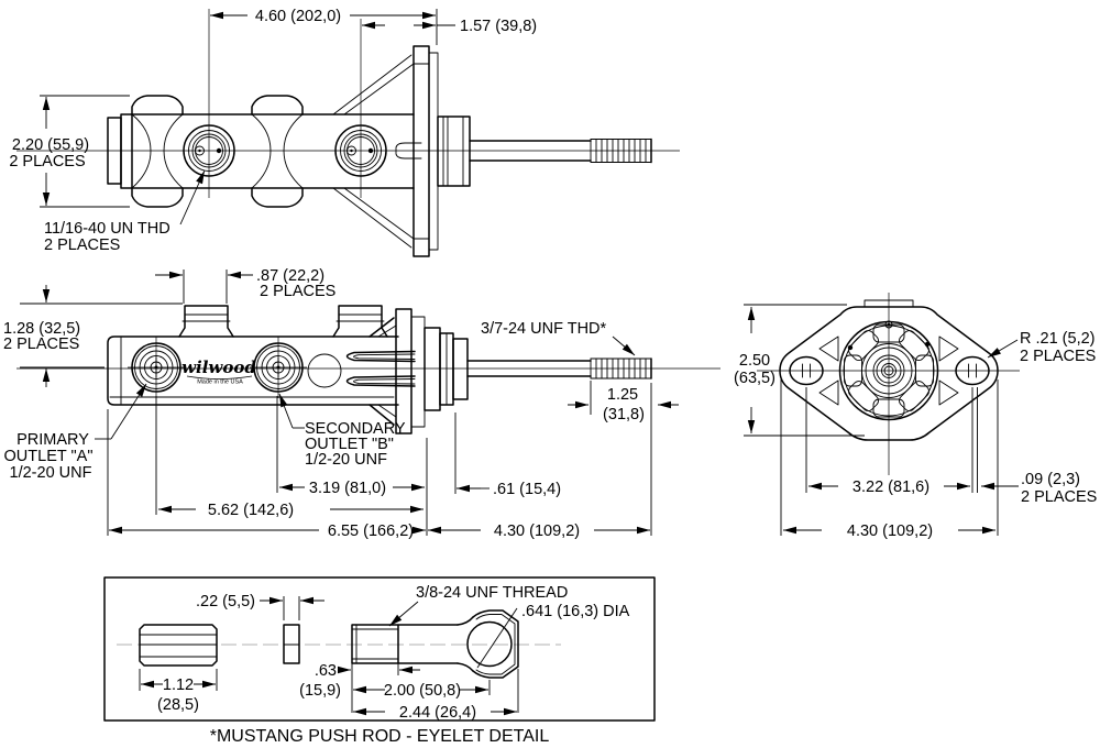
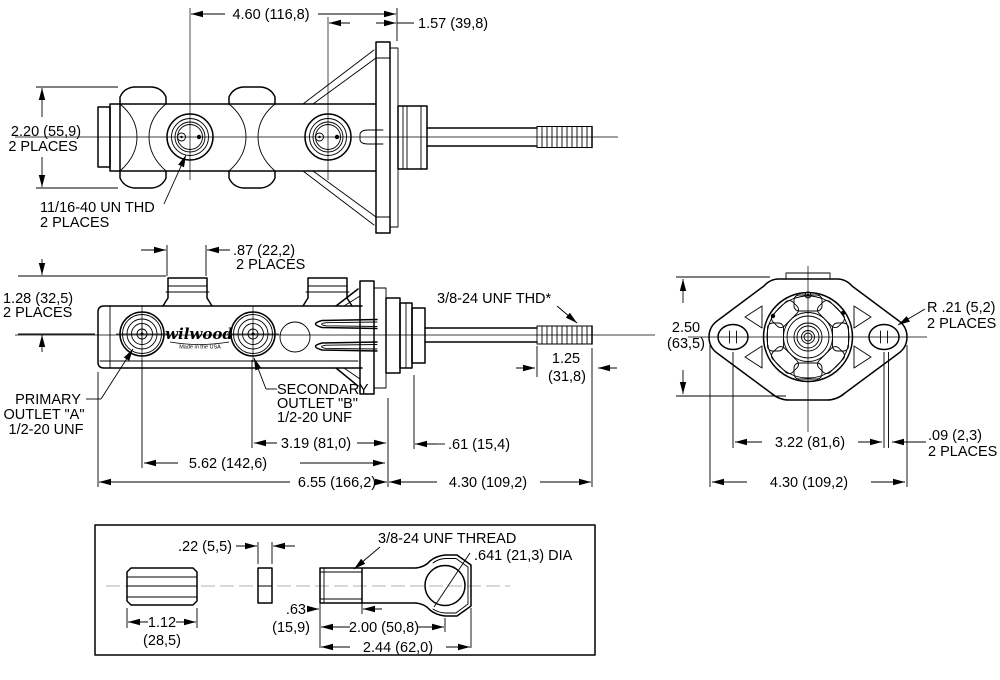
- 4.60 (202,0)
+ 4.60 (116,8)
  1.57 (39,8)
  2.20 (55,9)
  2 PLACES
  11/16-40 UN THD
  2 PLACES
  wilwood
  .87 (22,2)
  2 PLACES
  1.28 (32,5)
  2 PLACES
- 3/7-24 UNF THD*
+ 3/8-24 UNF THD*
  1.25
  (31,8)
  PRIMARY
  OUTLET "A"
  1/2-20 UNF
  SECONDARY
  OUTLET "B"
  1/2-20 UNF
  3.19 (81,0)
  .61 (15,4)
  5.62 (142,6)
  6.55 (166,2)
  4.30 (109,2)
  2.50
  (63,5)
  R .21 (5,2)
  2 PLACES
  3.22 (81,6)
  .09 (2,3)
  2 PLACES
  4.30 (109,2)
  1.12
  (28,5)
  .22 (5,5)
  3/8-24 UNF THREAD
- .641 (16,3) DIA
+ .641 (21,3) DIA
  .63
  (15,9)
  2.00 (50,8)
- 2.44 (26,4)
+ 2.44 (62,0)
- *MUSTANG PUSH ROD - EYELET DETAIL
